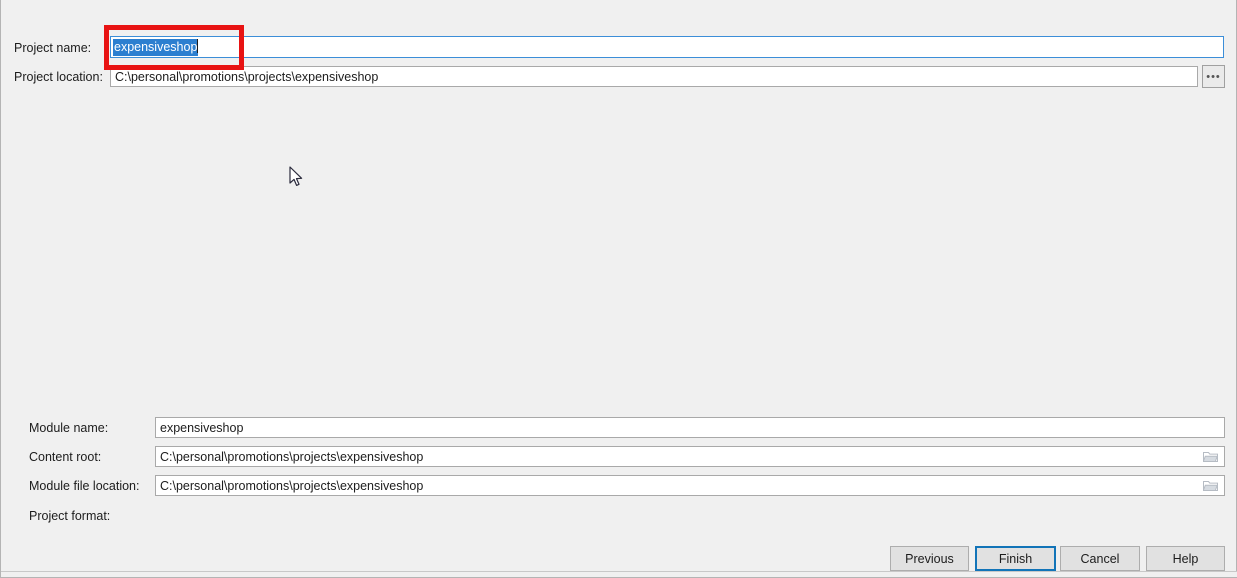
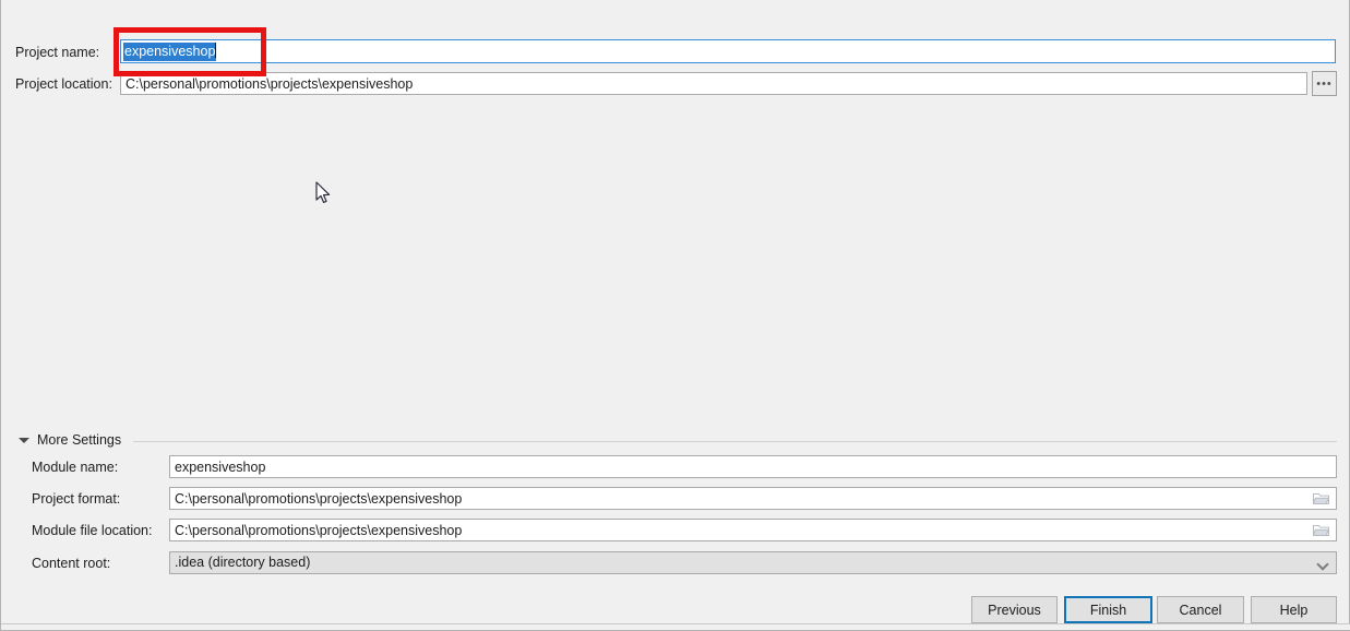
  Project name:
  expensiveshop
  Project location:
  C:\personal\promotions\projects\expensiveshop
  •••
+ More Settings
  Module name:
  expensiveshop
- Content root:
+ Project format:
  C:\personal\promotions\projects\expensiveshop
  Module file location:
  C:\personal\promotions\projects\expensiveshop
- Project format:
+ Content root:
+ .idea (directory based)
  Previous
  Finish
  Cancel
  Help
